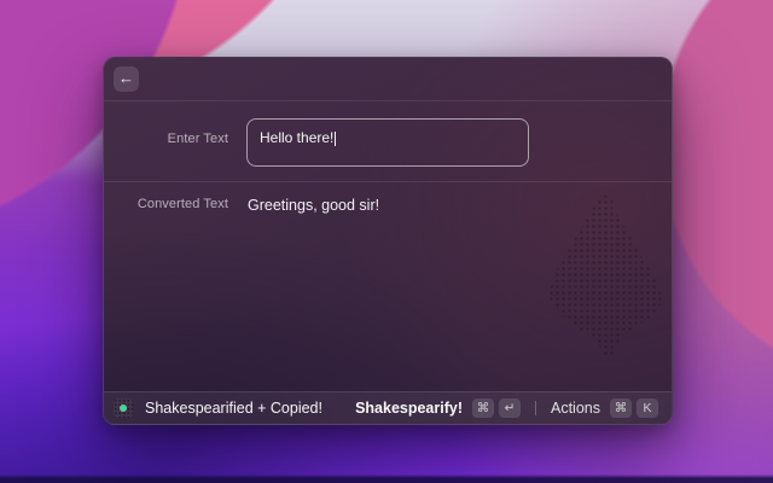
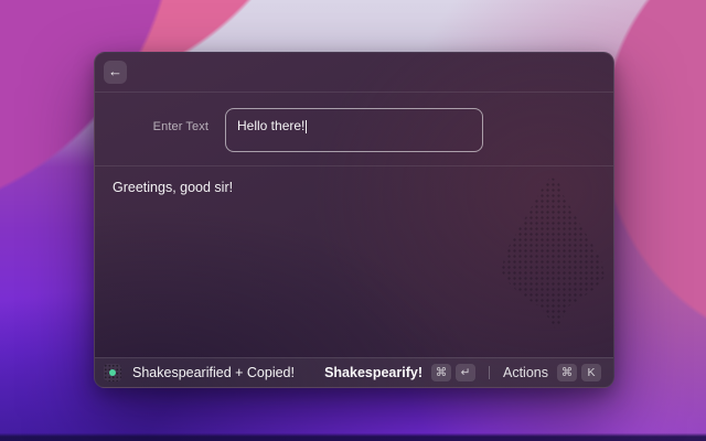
  ←
  Enter Text
  Hello there!
- Converted Text
  Greetings, good sir!
  Shakespearified + Copied!
  Shakespearify!
  ⌘
  ↵
  Actions
  ⌘
  K
